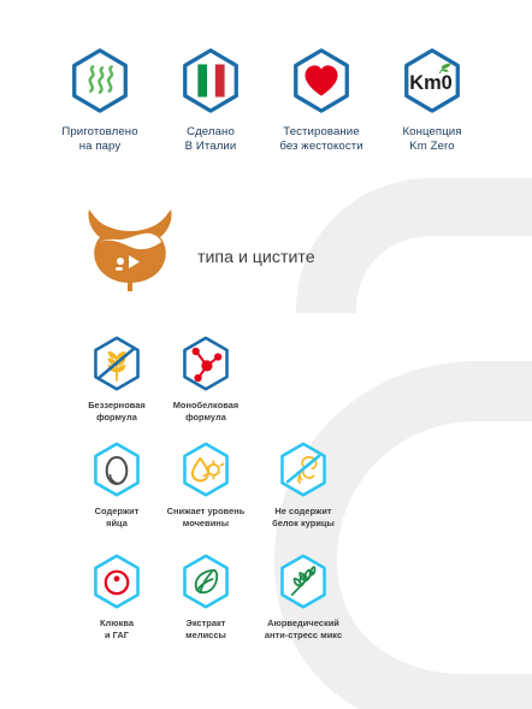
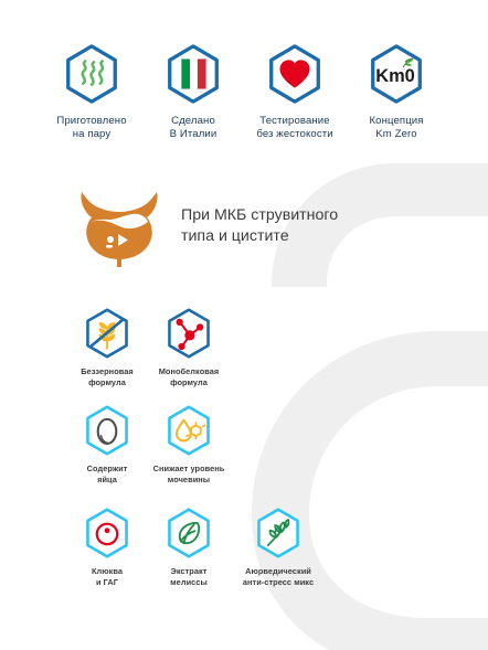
  Приготовлено
  на пару
  Сделано
  В Италии
  Тестирование
  без жестокости
  Km0
  Концепция
  Km Zero
+ При МКБ струвитного
  типа и цистите
  Беззерновая
  формула
  Монобелковая
  формула
  Содержит
  яйца
  Снижает уровень
  мочевины
- Не содержит
- белок курицы
  Клюква
  и ГАГ
  Экстракт
  мелиссы
  Аюрведический
  анти-стресс микс
